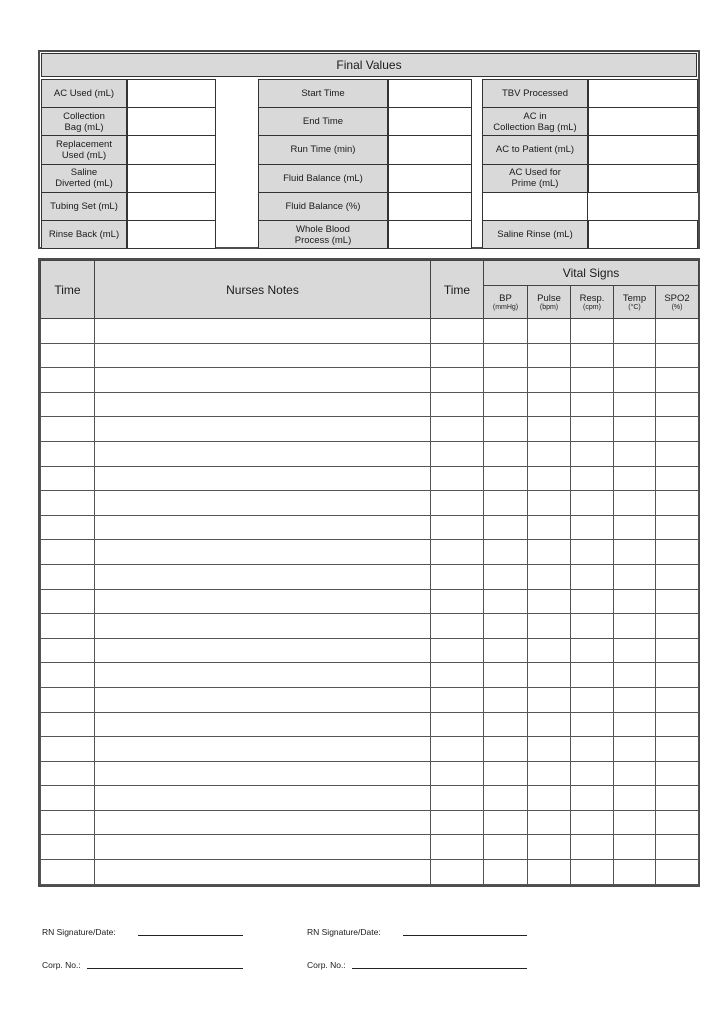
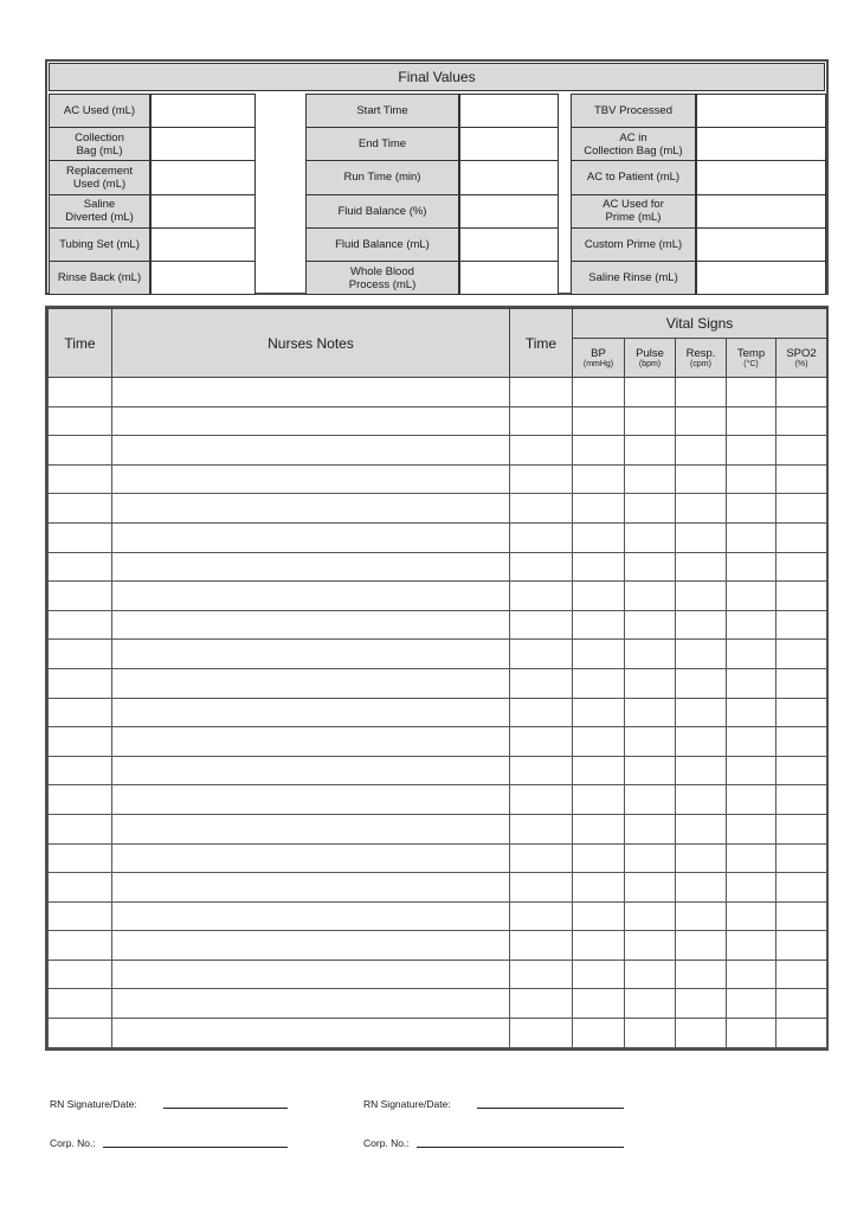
  Final Values
  AC Used (mL)
  Start Time
  TBV Processed
  Collection
  Bag (mL)
  End Time
  AC in
  Collection Bag (mL)
  Replacement
  Used (mL)
  Run Time (min)
  AC to Patient (mL)
  Saline
  Diverted (mL)
- Fluid Balance (mL)
+ Fluid Balance (%)
  AC Used for
  Prime (mL)
  Tubing Set (mL)
- Fluid Balance (%)
+ Fluid Balance (mL)
+ Custom Prime (mL)
  Rinse Back (mL)
  Whole Blood
  Process (mL)
  Saline Rinse (mL)
  Time	Nurses Notes	Time	Vital Signs
  RN Signature/Date:
  RN Signature/Date:
  Corp. No.:
  Corp. No.:
